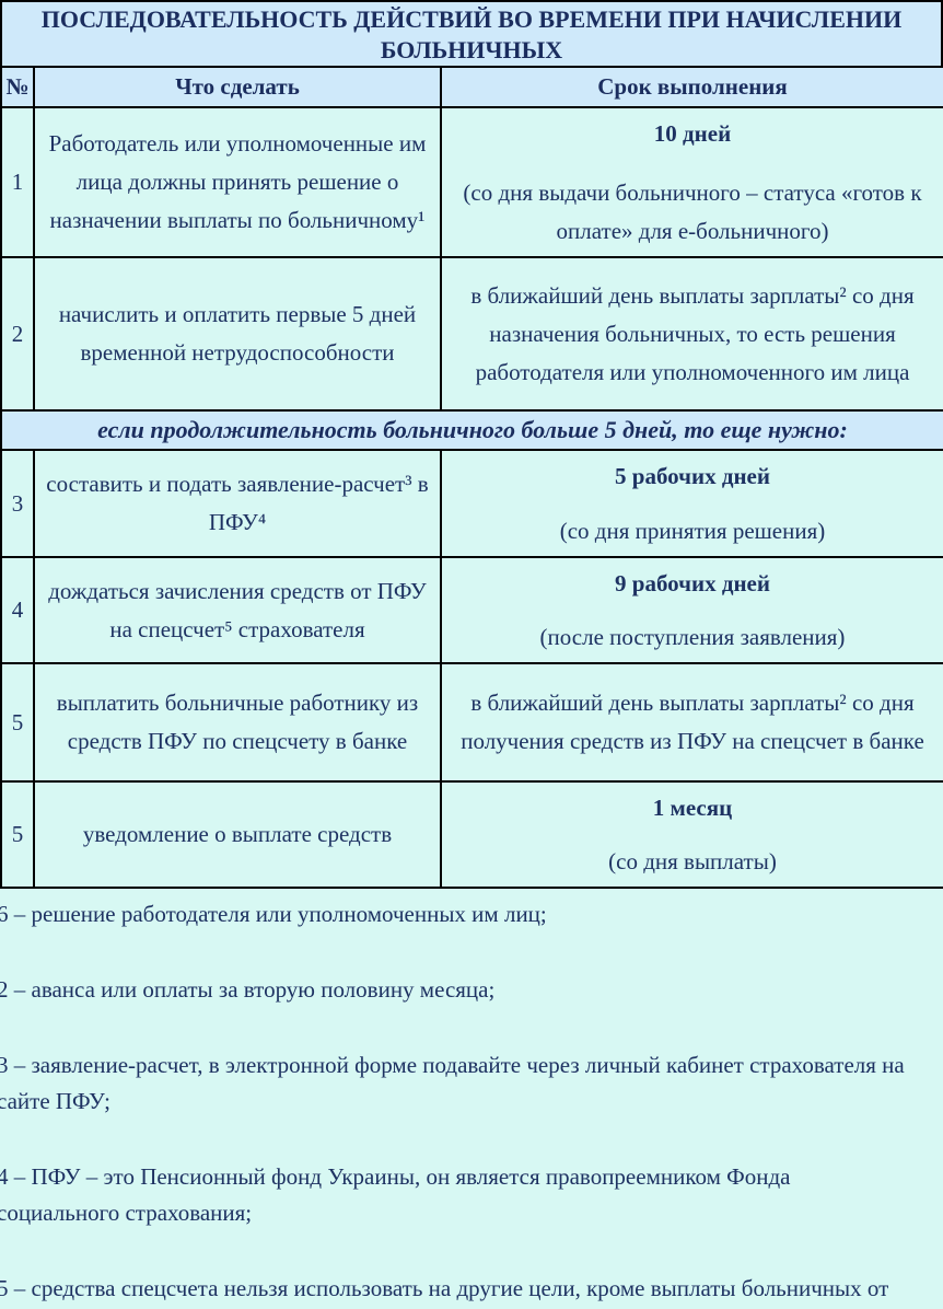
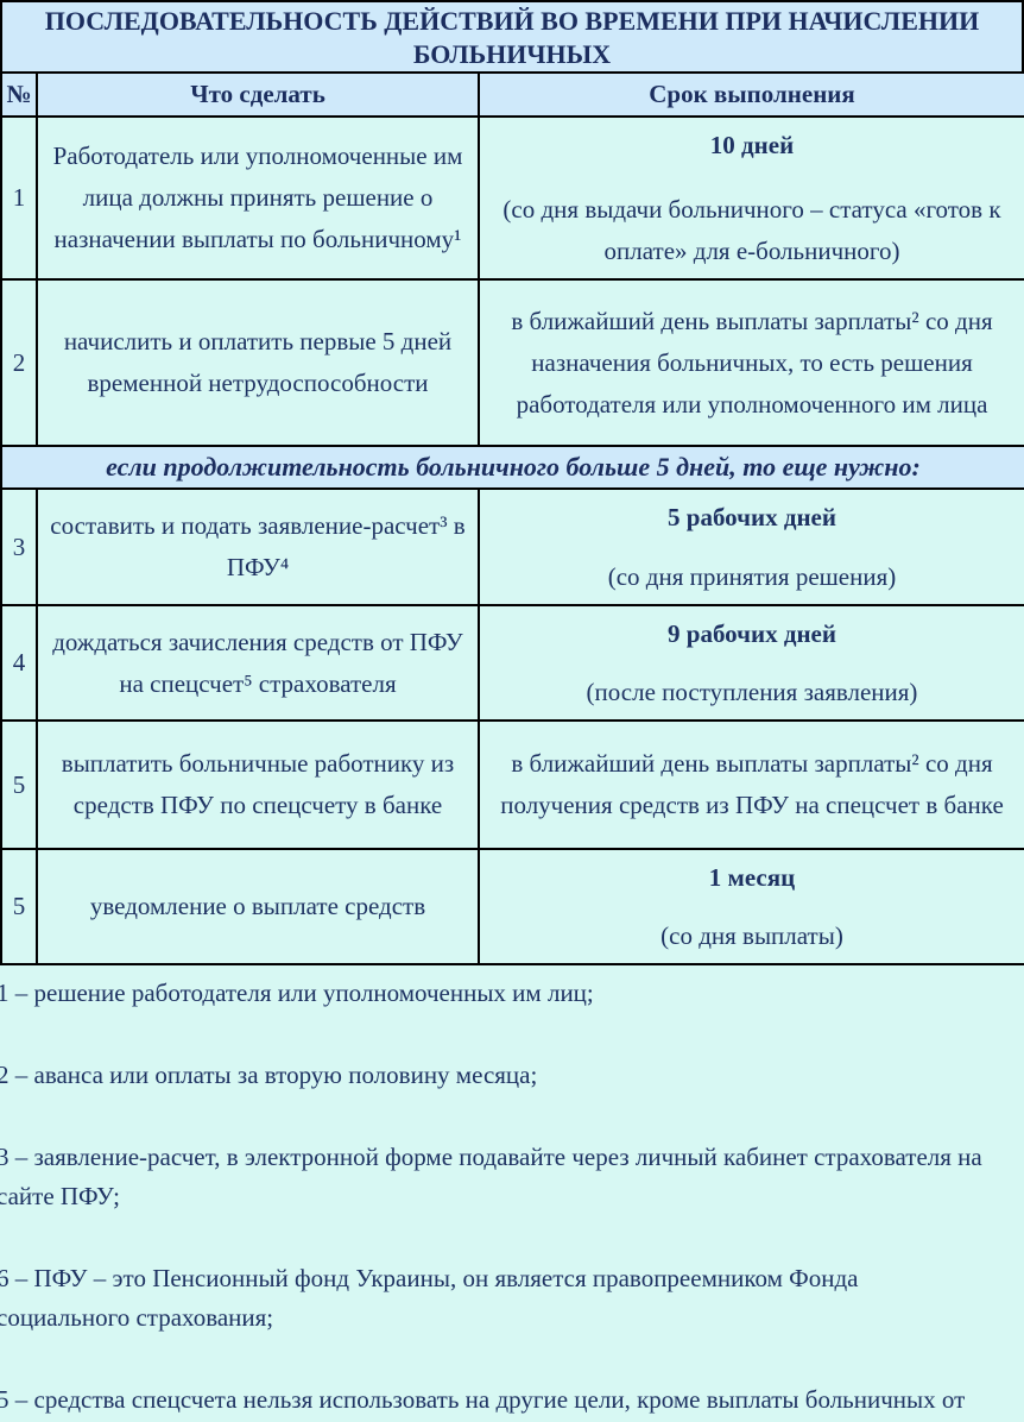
  ПОСЛЕДОВАТЕЛЬНОСТЬ ДЕЙСТВИЙ ВО ВРЕМЕНИ ПРИ НАЧИСЛЕНИИ БОЛЬНИЧНЫХ
  №	Что сделать	Срок выполнения
  1	Работодатель или уполномоченные им лица должны принять решение о назначении выплаты по больничному¹	10 дней (со дня выдачи больничного – статуса «готов к оплате» для е-больничного)
  2	начислить и оплатить первые 5 дней временной нетрудоспособности	в ближайший день выплаты зарплаты² со дня назначения больничных, то есть решения работодателя или уполномоченного им лица
  если продолжительность больничного больше 5 дней, то еще нужно:
  3	составить и подать заявление-расчет³ в ПФУ⁴	5 рабочих дней (со дня принятия решения)
  4	дождаться зачисления средств от ПФУ на спецсчет⁵ страхователя	9 рабочих дней (после поступления заявления)
  5	выплатить больничные работнику из средств ПФУ по спецсчету в банке	в ближайший день выплаты зарплаты² со дня получения средств из ПФУ на спецсчет в банке
  5	уведомление о выплате средств	1 месяц (со дня выплаты)
- 6 – решение работодателя или уполномоченных им лиц;
+ 1 – решение работодателя или уполномоченных им лиц;
  2 – аванса или оплаты за вторую половину месяца;
  3 – заявление-расчет, в электронной форме подавайте через личный кабинет страхователя на сайте ПФУ;
- 4 – ПФУ – это Пенсионный фонд Украины, он является правопреемником Фонда социального страхования;
+ 6 – ПФУ – это Пенсионный фонд Украины, он является правопреемником Фонда социального страхования;
